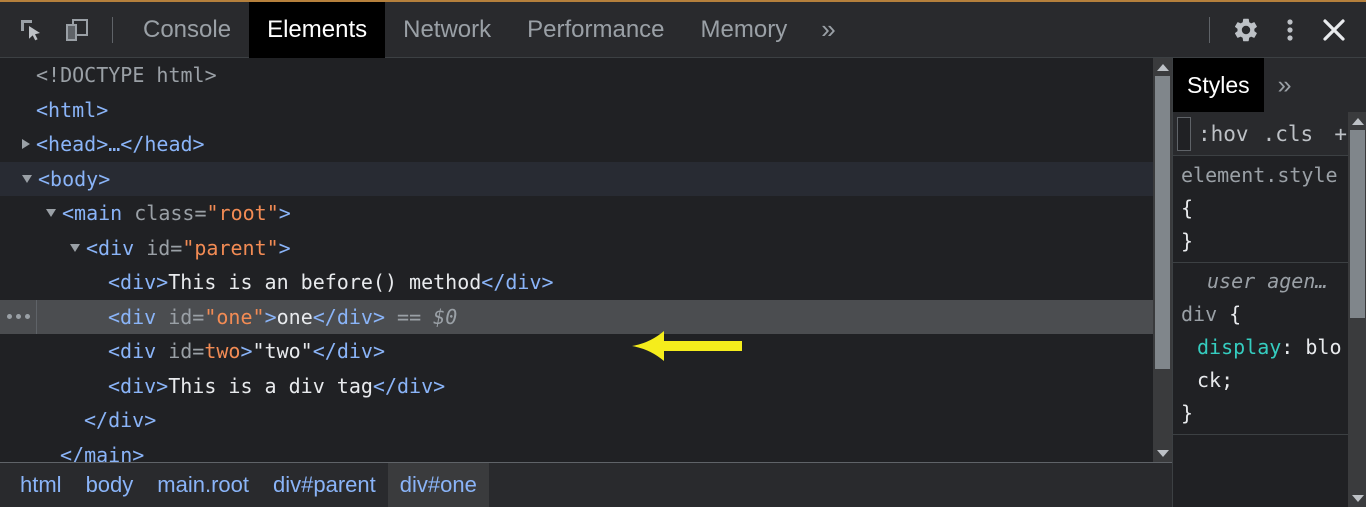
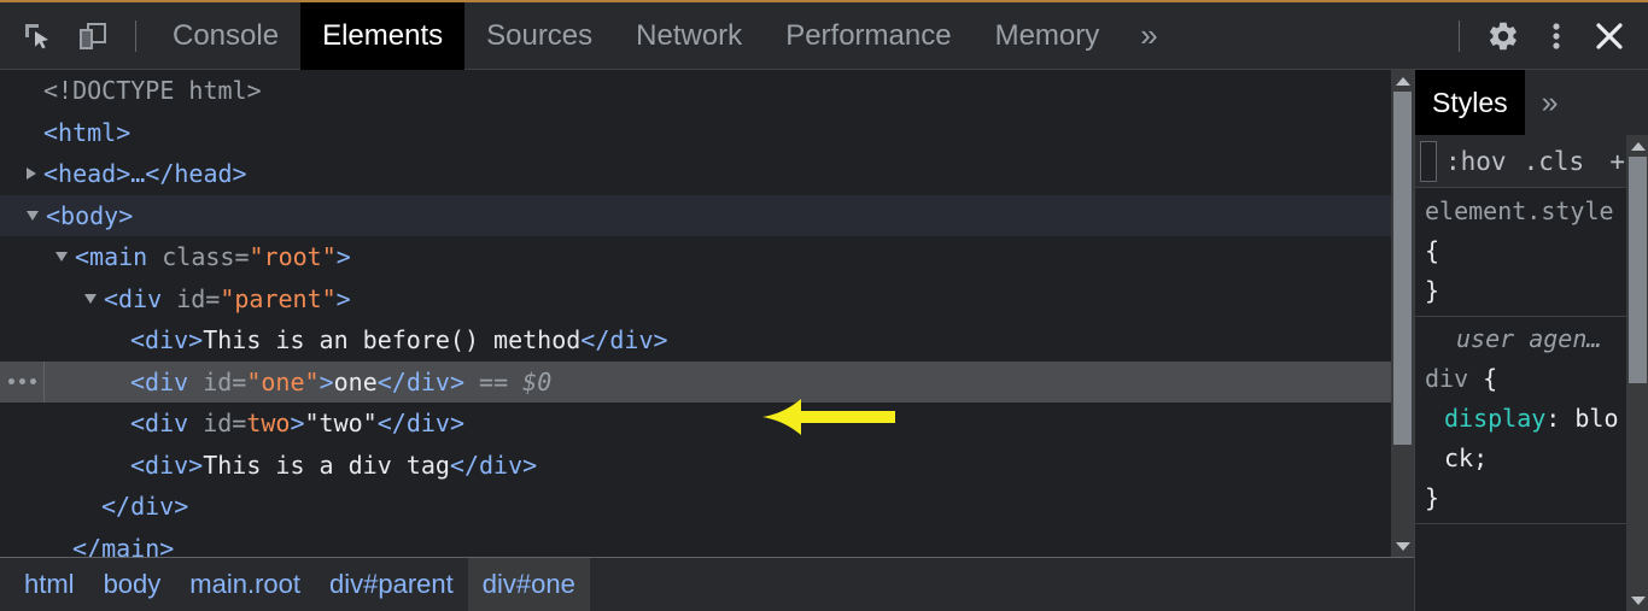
  Console
  Elements
+ Sources
  Network
  Performance
  Memory
  »
  <!DOCTYPE html>
  <html>
  <head>…</head>
  <body>
  <main
  class=
  "root"
  >
  <div
  id=
  "parent"
  >
  <div>
  This is an before() method
  </div>
  <div
  id=
  "one"
  >
  one
  </div>
  == $0
  <div
  id=
  two
  >
  "two"
  </div>
  <div>
  This is a div tag
  </div>
  </div>
  </main>
  html
  body
  main.root
  div#parent
  div#one
  Styles
  »
  :hov
  .cls
  +
  element.style {
  }
  user agen…
  div {
  display: block;
  }
